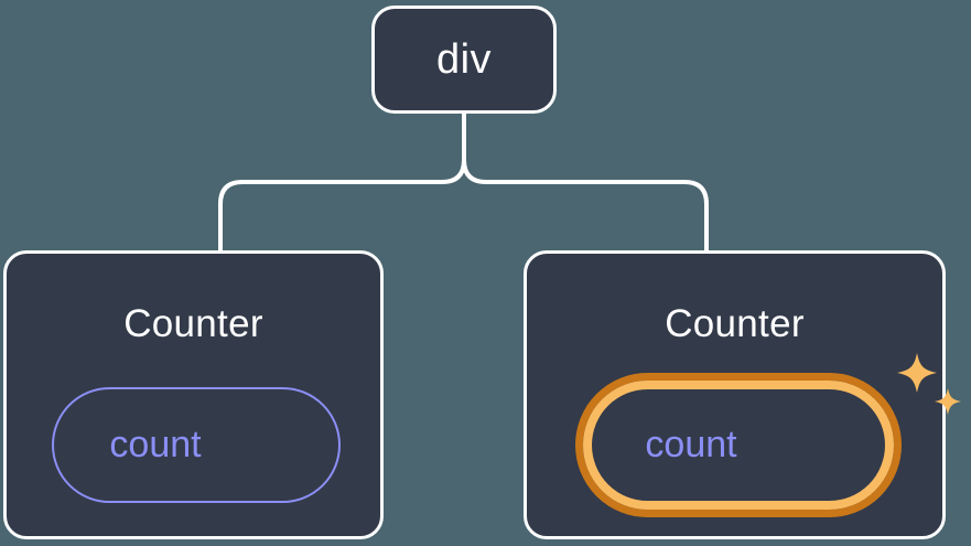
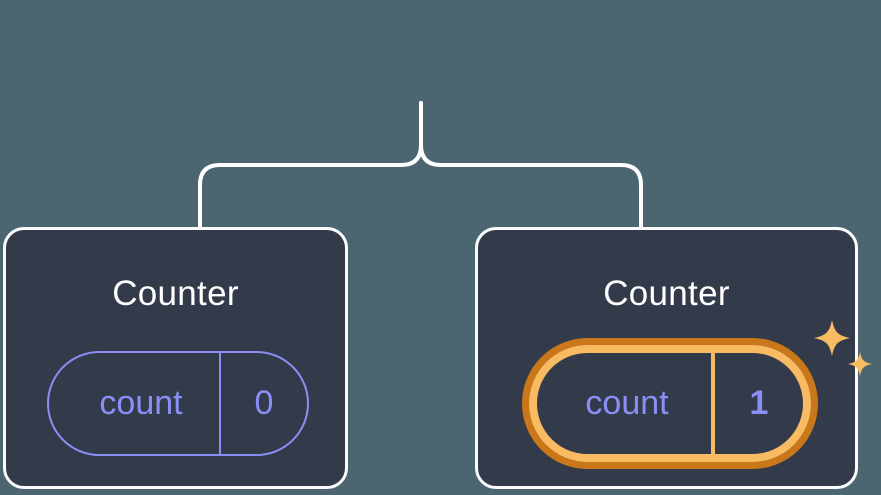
- div
  Counter
  count
+ 0
  Counter
  count
+ 1
